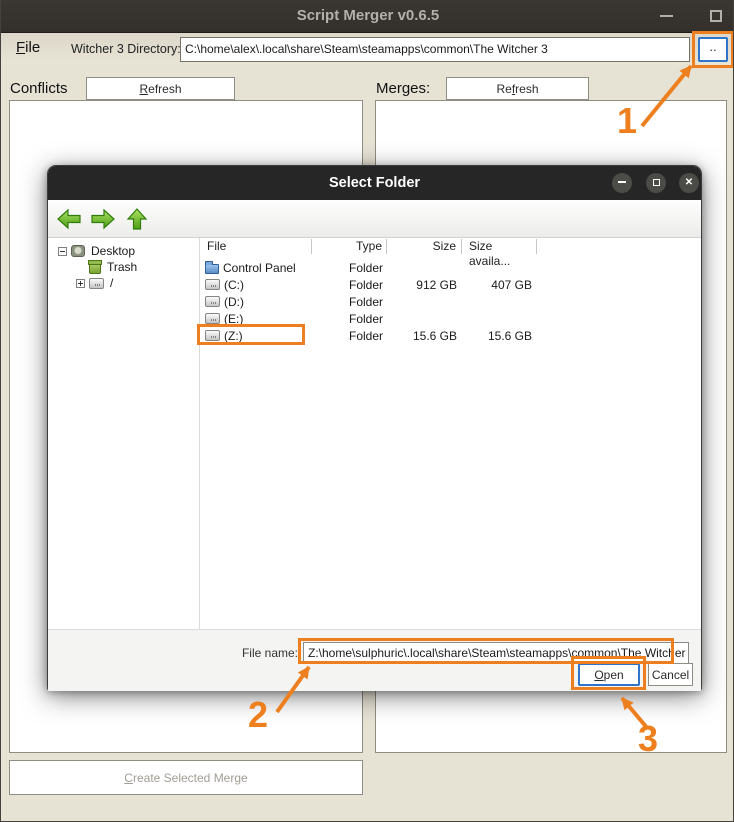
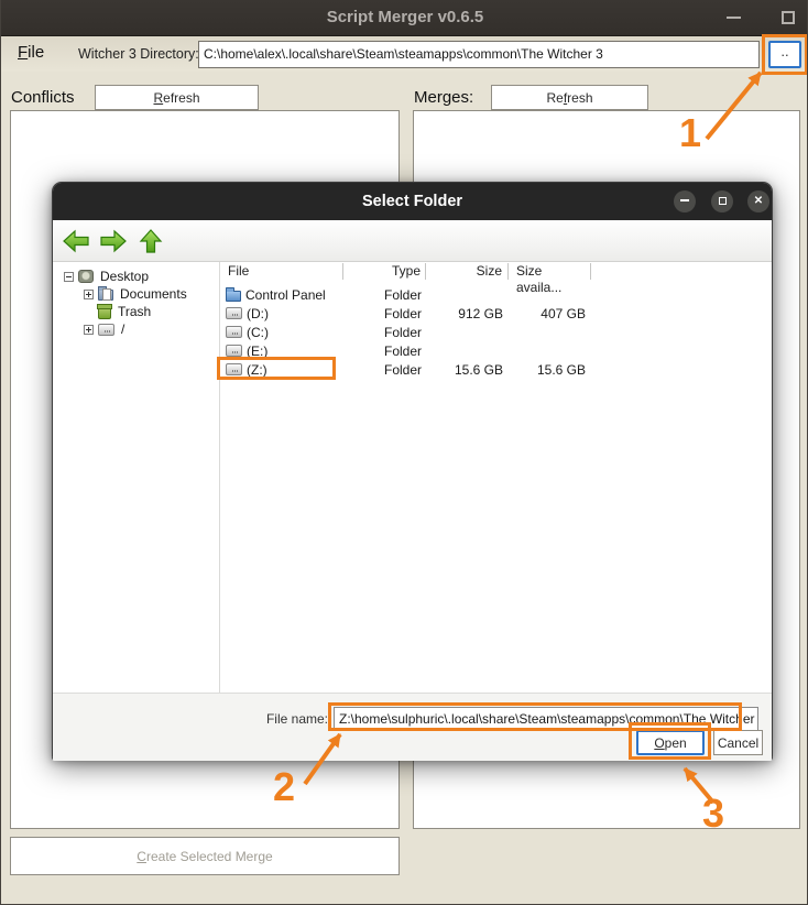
  Script Merger v0.6.5
  File
  Witcher 3 Directory:
  C:\home\alex\.local\share\Steam\steamapps\common\The Witcher 3
  ..
  Conflicts
  R
  efresh
  Merges:
  Re
  f
  resh
  C
  reate Selected Merge
  Select Folder
  ✕
  Desktop
+ Documents
  Trash
  /
  File
  Type
  Size
  Size availa...
  Control Panel
  Folder
- (C:)
+ (D:)
  Folder
  912 GB
  407 GB
- (D:)
+ (C:)
  Folder
  (E:)
  Folder
  (Z:)
  Folder
  15.6 GB
  15.6 GB
  File name:
  Z:\home\sulphuric\.local\share\Steam\steamapps\common\The Witcher
  O
  pen
  Cancel
  1
  2
  3
